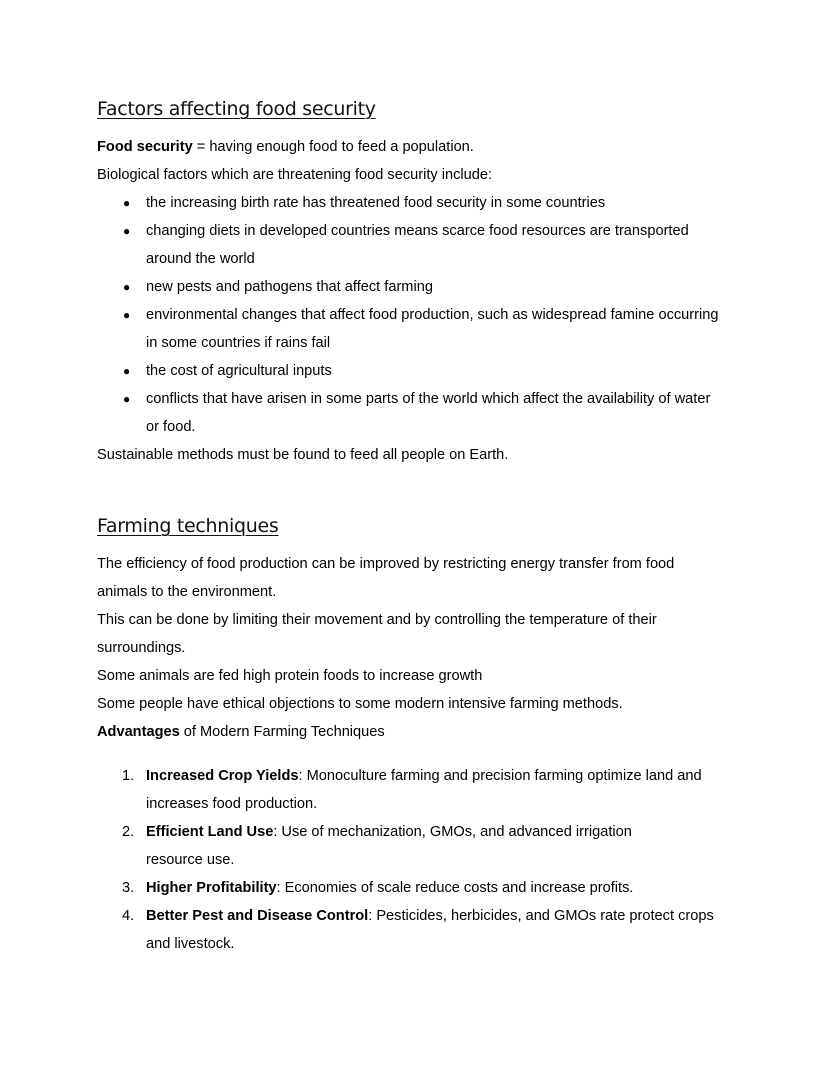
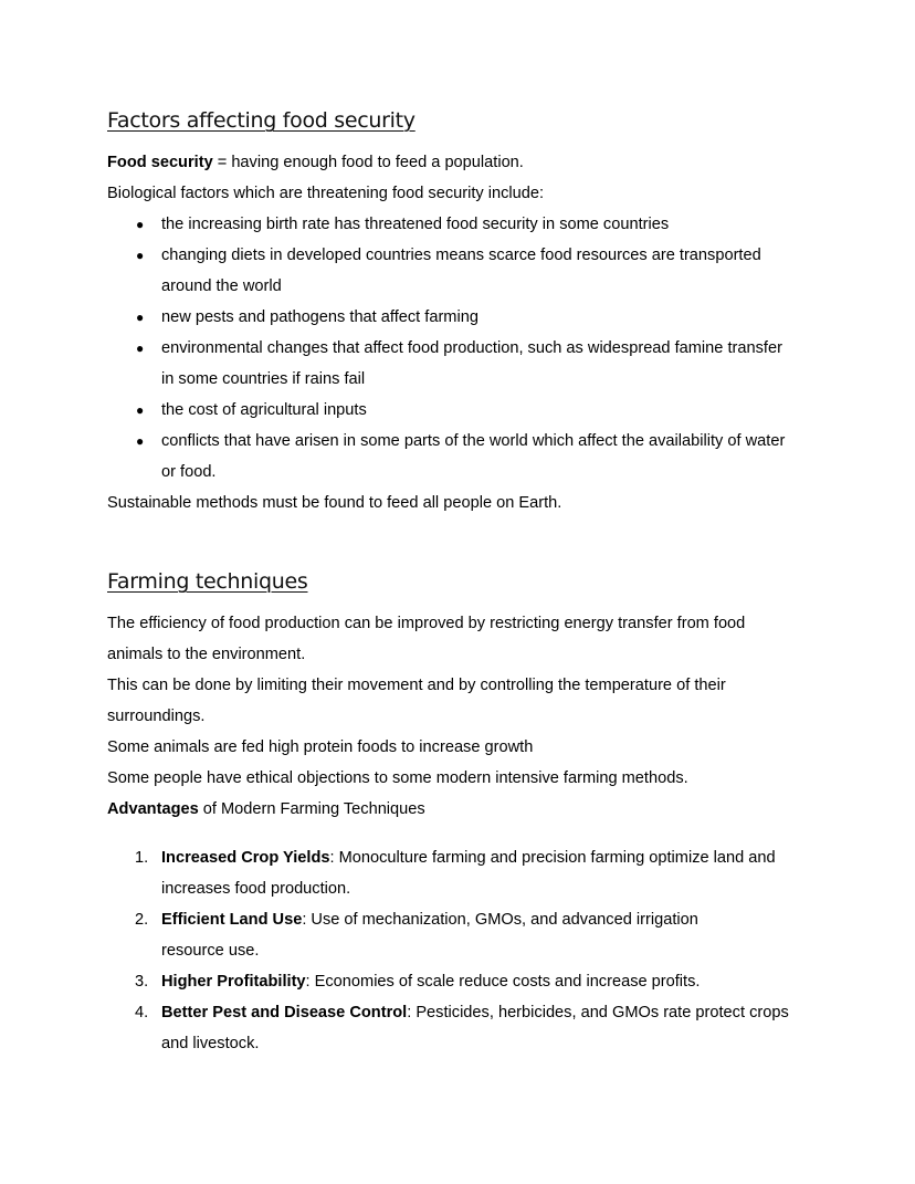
  Factors affecting food security
  Food security = having enough food to feed a population.
  Biological factors which are threatening food security include:
  ●
  the increasing birth rate has threatened food security in some countries
  ●
  changing diets in developed countries means scarce food resources are transported
  around the world
  ●
  new pests and pathogens that affect farming
  ●
- environmental changes that affect food production, such as widespread famine occurring
+ environmental changes that affect food production, such as widespread famine transfer
  in some countries if rains fail
  ●
  the cost of agricultural inputs
  ●
  conflicts that have arisen in some parts of the world which affect the availability of water
  or food.
  Sustainable methods must be found to feed all people on Earth.
  Farming techniques
  The efficiency of food production can be improved by restricting energy transfer from food
  animals to the environment.
  This can be done by limiting their movement and by controlling the temperature of their
  surroundings.
  Some animals are fed high protein foods to increase growth
  Some people have ethical objections to some modern intensive farming methods.
  Advantages of Modern Farming Techniques
  1.
  Increased Crop Yields: Monoculture farming and precision farming optimize land and
  increases food production.
  2.
  Efficient Land Use: Use of mechanization, GMOs, and advanced irrigation
  resource use.
  3.
  Higher Profitability: Economies of scale reduce costs and increase profits.
  4.
  Better Pest and Disease Control: Pesticides, herbicides, and GMOs rate protect crops
  and livestock.
